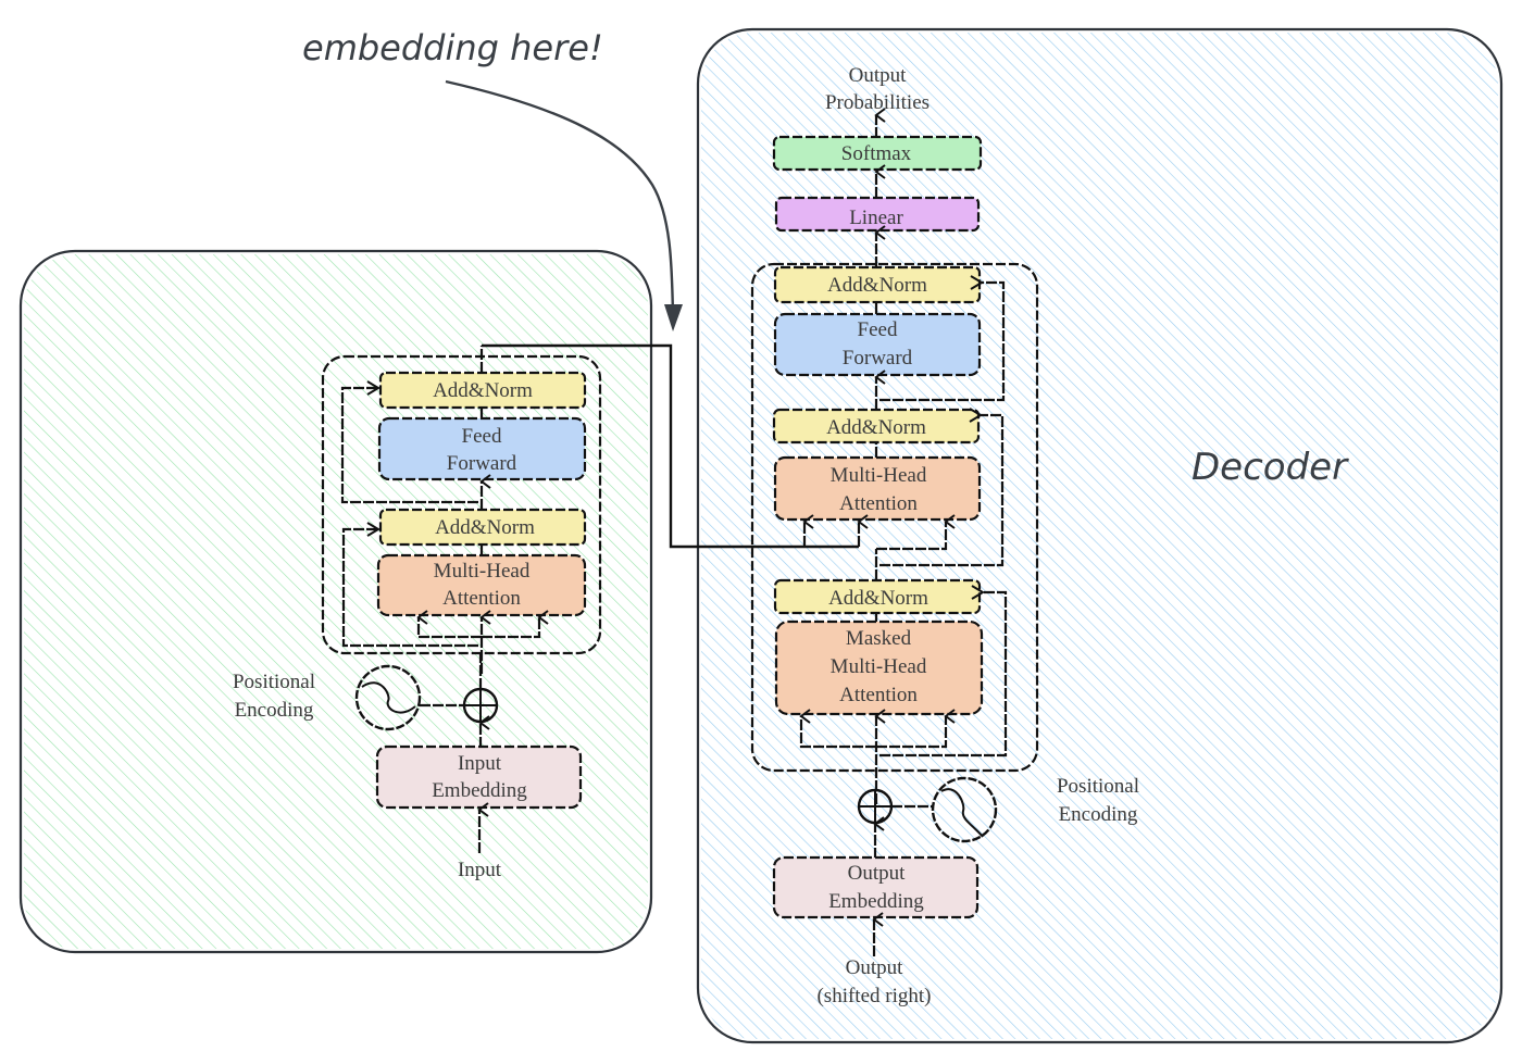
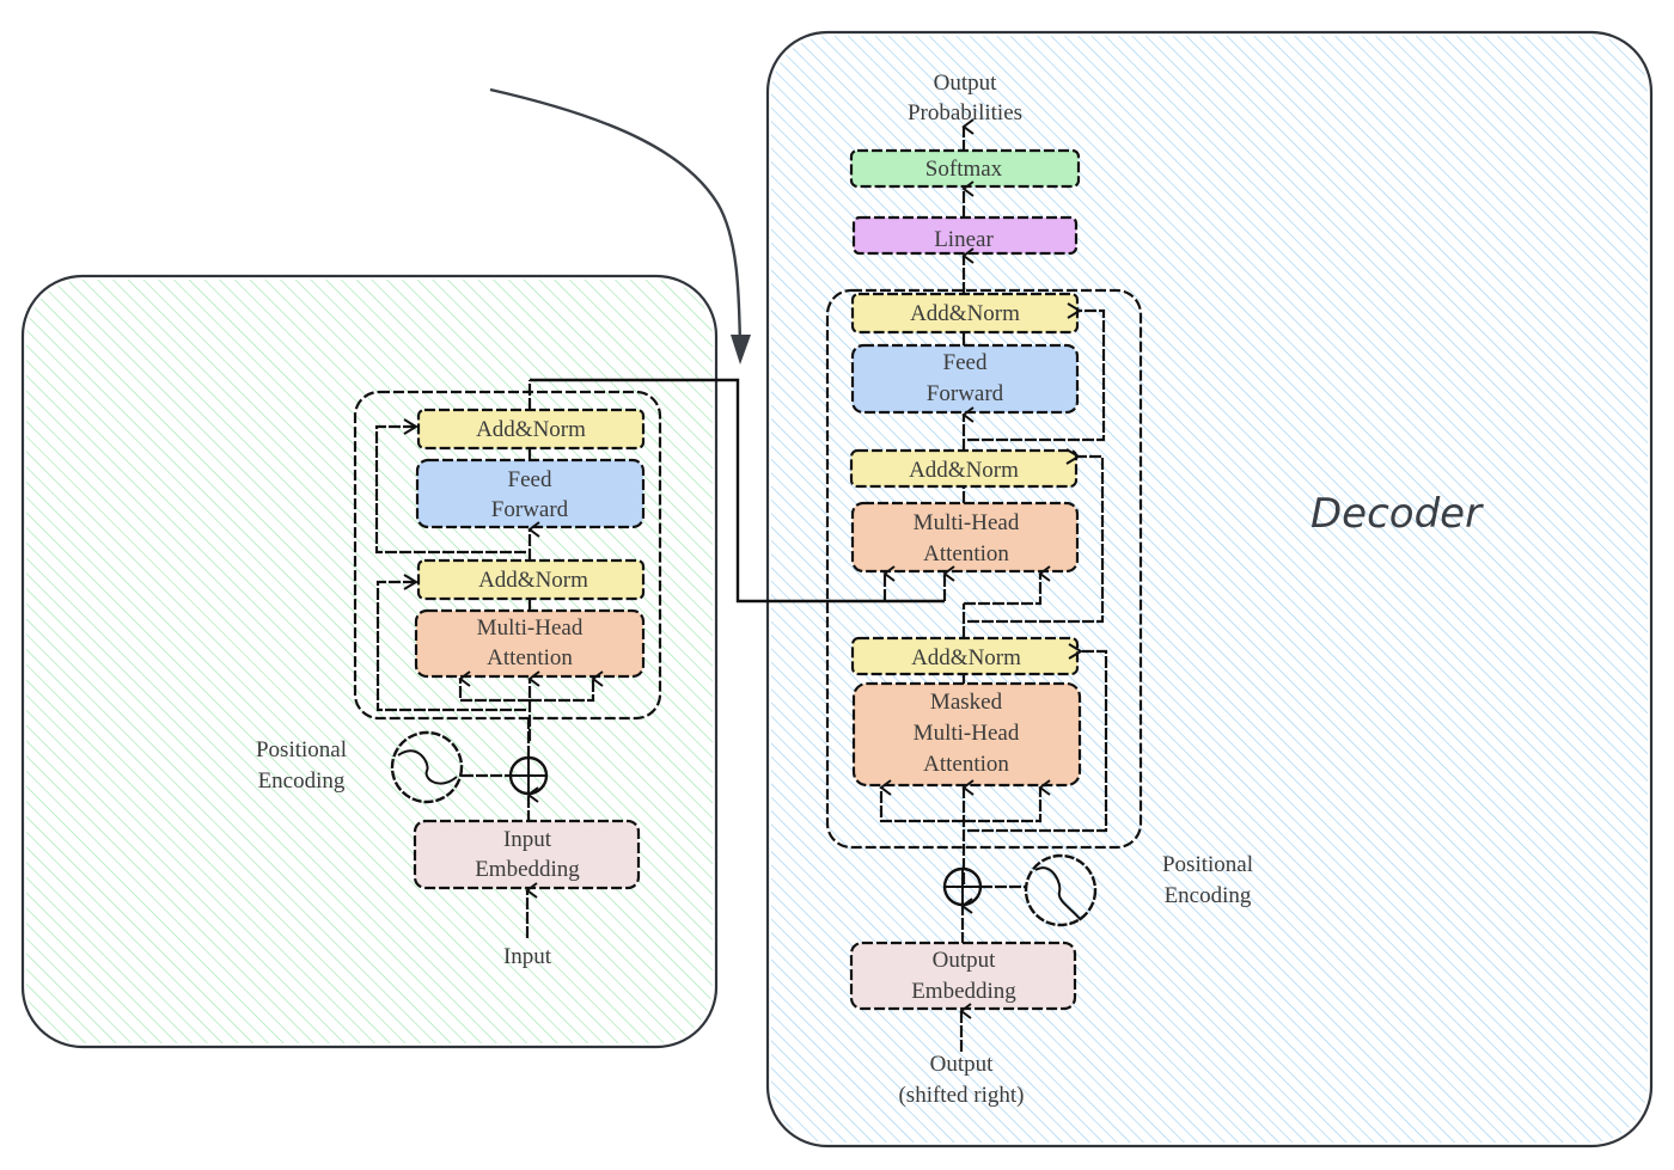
  Decoder
- embedding here!
  Add&Norm
  Feed
  Forward
  Add&Norm
  Multi-Head
  Attention
  Positional
  Encoding
  Input
  Embedding
  Input
  Output
  Probabilities
  Softmax
  Linear
  Add&Norm
  Feed
  Forward
  Add&Norm
  Multi-Head
  Attention
  Add&Norm
  Masked
  Multi-Head
  Attention
  Positional
  Encoding
  Output
  Embedding
  Output
  (shifted right)
